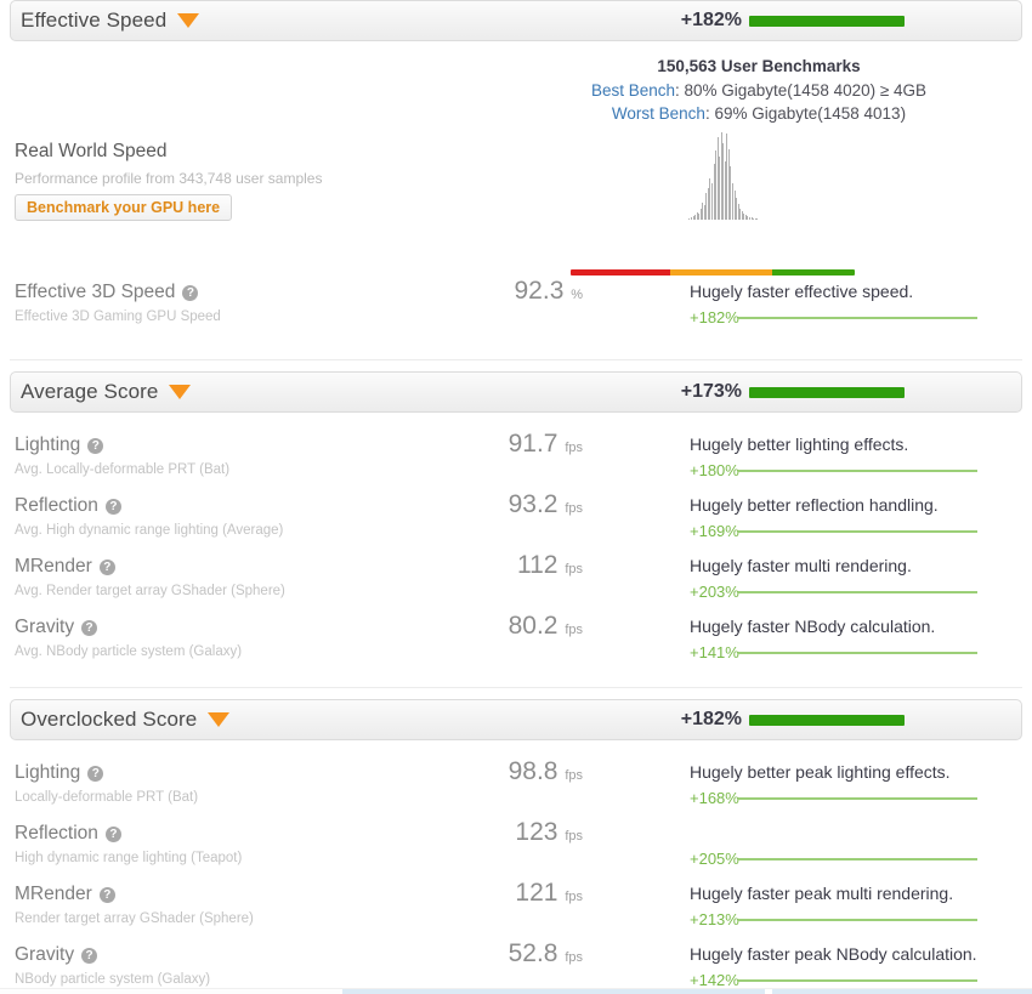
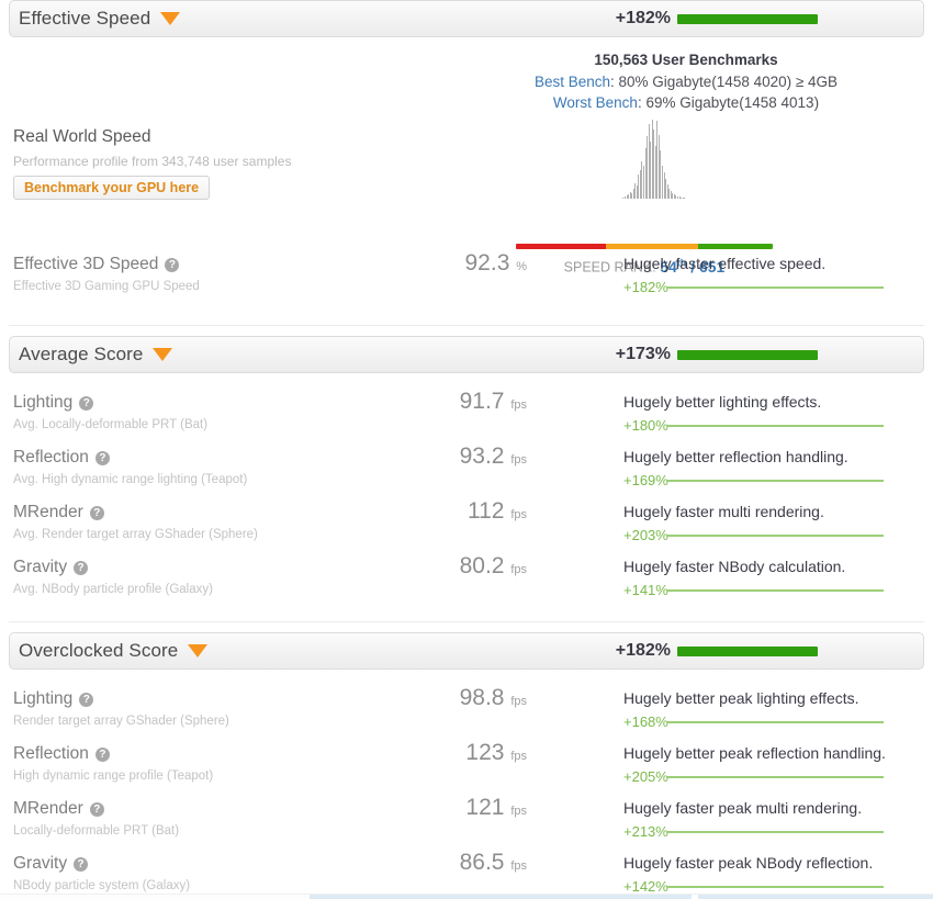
  Effective Speed
  +182%
  150,563 User Benchmarks
  Best Bench: 80% Gigabyte(1458 4020) ≥ 4GB
  Worst Bench: 69% Gigabyte(1458 4013)
  Real World Speed
  Performance profile from 343,748 user samples
  Benchmark your GPU here
+ SPEED RANK: 54th / 651
  Effective 3D Speed
  ?
  Effective 3D Gaming GPU Speed
  92.3 %
  Hugely faster effective speed.
  +182%
  Average Score
  +173%
  Lighting
  ?
  Avg. Locally-deformable PRT (Bat)
  91.7 fps
  Hugely better lighting effects.
  +180%
  Reflection
  ?
- Avg. High dynamic range lighting (Average)
+ Avg. High dynamic range lighting (Teapot)
  93.2 fps
  Hugely better reflection handling.
  +169%
  MRender
  ?
  Avg. Render target array GShader (Sphere)
  112 fps
  Hugely faster multi rendering.
  +203%
  Gravity
  ?
- Avg. NBody particle system (Galaxy)
+ Avg. NBody particle profile (Galaxy)
  80.2 fps
  Hugely faster NBody calculation.
  +141%
  Overclocked Score
  +182%
  Lighting
  ?
- Locally-deformable PRT (Bat)
+ Render target array GShader (Sphere)
  98.8 fps
  Hugely better peak lighting effects.
  +168%
  Reflection
  ?
- High dynamic range lighting (Teapot)
+ High dynamic range profile (Teapot)
  123 fps
+ Hugely better peak reflection handling.
  +205%
  MRender
  ?
- Render target array GShader (Sphere)
+ Locally-deformable PRT (Bat)
  121 fps
  Hugely faster peak multi rendering.
  +213%
  Gravity
  ?
  NBody particle system (Galaxy)
- 52.8 fps
+ 86.5 fps
- Hugely faster peak NBody calculation.
+ Hugely faster peak NBody reflection.
  +142%
